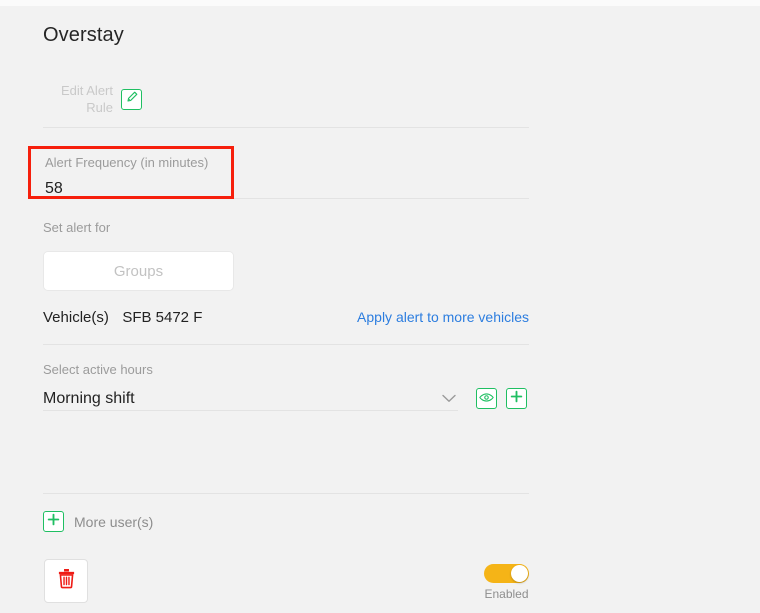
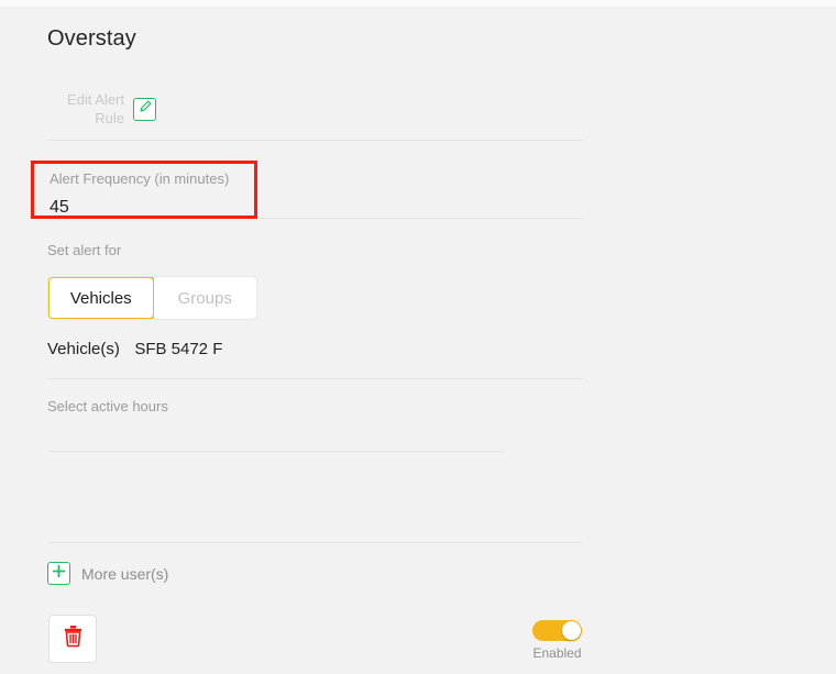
  Overstay
  Edit Alert Rule
  Alert Frequency (in minutes)
- 58
+ 45
  Set alert for
+ Vehicles
  Groups
  Vehicle(s) SFB 5472 F
- Apply alert to more vehicles
  Select active hours
- Morning shift
  More user(s)
  Enabled
